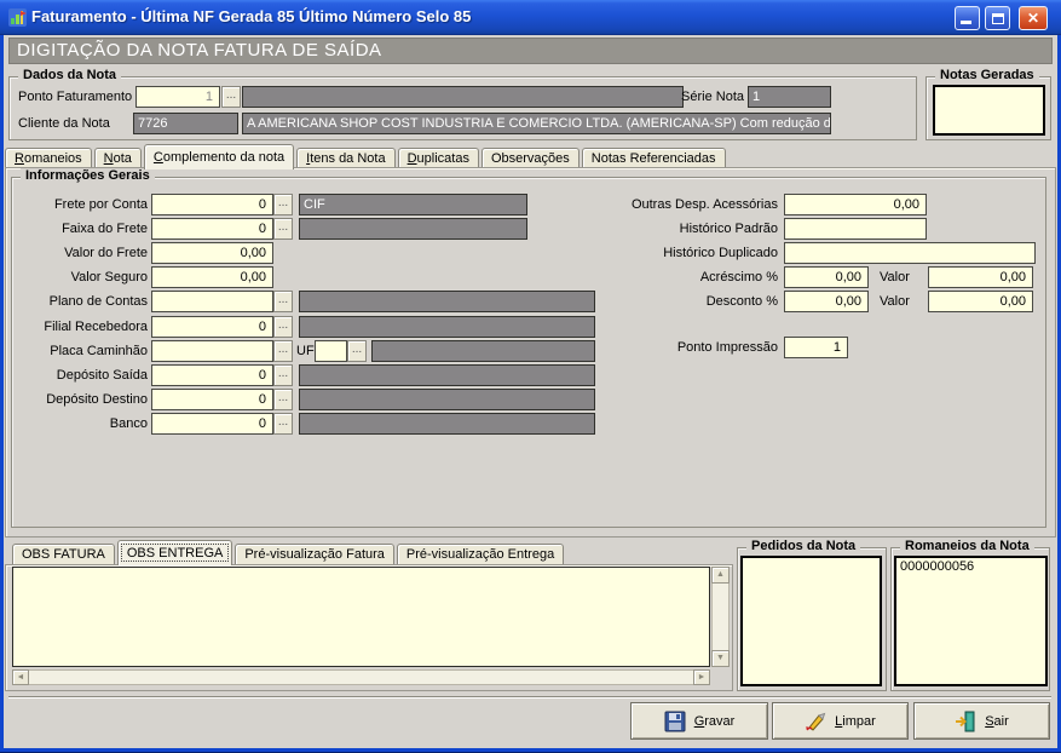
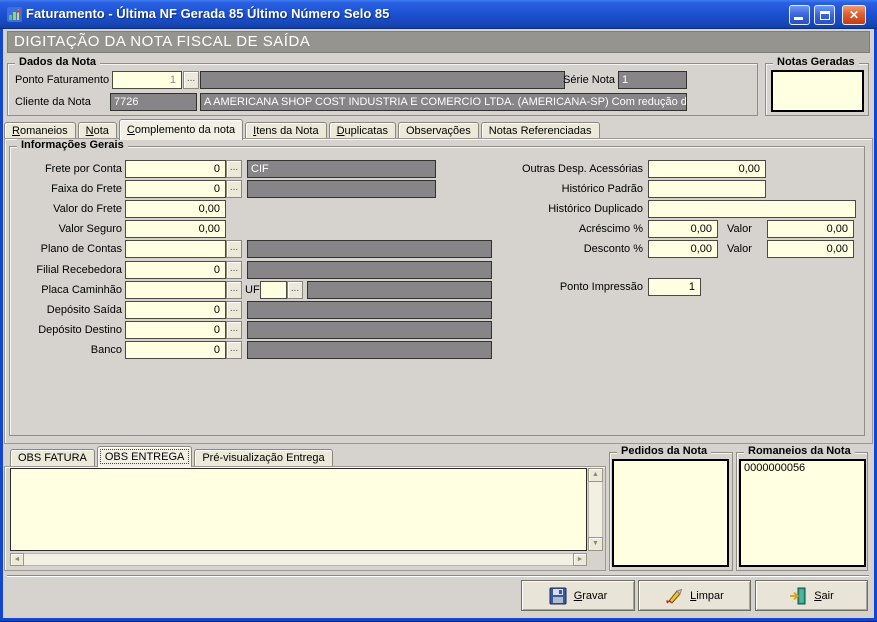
  Faturamento - Última NF Gerada 85 Último Número Selo 85
  ✕
- DIGITAÇÃO DA NOTA FATURA DE SAÍDA
+ DIGITAÇÃO DA NOTA FISCAL DE SAÍDA
  Dados da Nota
  Ponto Faturamento
  1
  ...
  Série Nota
  1
  Cliente da Nota
  7726
  A AMERICANA SHOP COST INDUSTRIA E COMERCIO LTDA. (AMERICANA-SP) Com redução d
  Notas Geradas
  Romaneios
  Nota
  Complemento da nota
  Itens da Nota
  Duplicatas
  Observações
  Notas Referenciadas
  Informações Gerais
  Frete por Conta
  0
  ...
  CIF
  Faixa do Frete
  0
  ...
  Valor do Frete
  0,00
  Valor Seguro
  0,00
  Plano de Contas
  ...
  Filial Recebedora
  0
  ...
  Placa Caminhão
  ...
  UF
  ...
  Depósito Saída
  0
  ...
  Depósito Destino
  0
  ...
  Banco
  0
  ...
  Outras Desp. Acessórias
  0,00
  Histórico Padrão
  Histórico Duplicado
  Acréscimo %
  0,00
  Valor
  0,00
  Desconto %
  0,00
  Valor
  0,00
  Ponto Impressão
  1
  OBS FATURA
  OBS ENTREGA
- Pré-visualização Fatura
  Pré-visualização Entrega
  Pedidos da Nota
  Romaneios da Nota
  0000000056
  Gravar
  Limpar
  Sair
